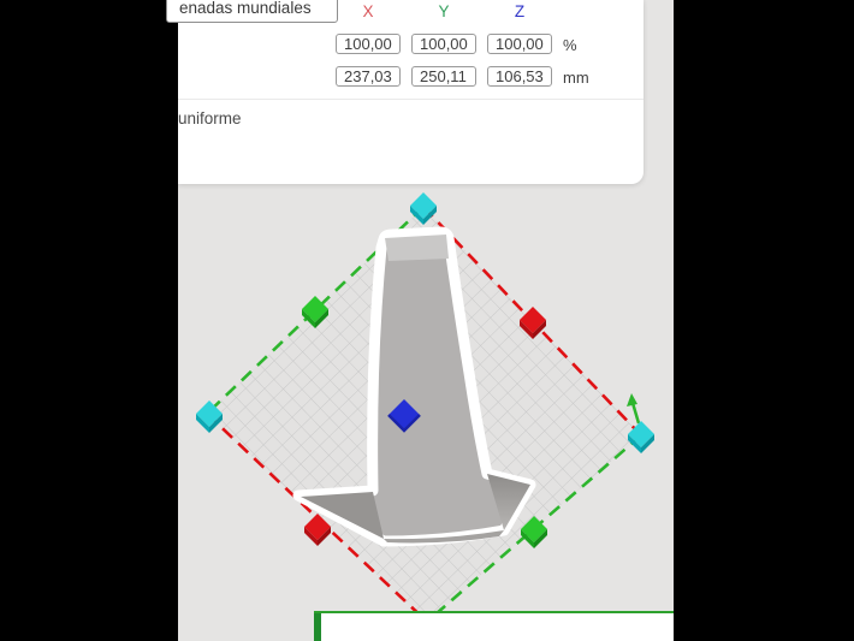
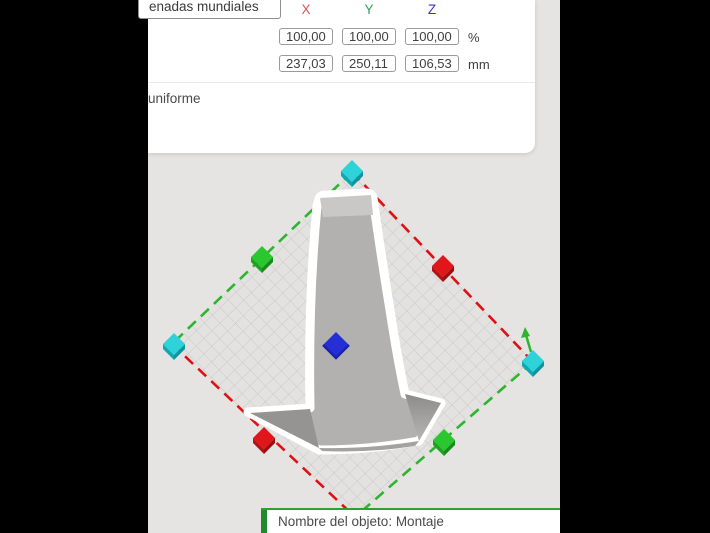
  enadas mundiales
  X
  Y
  Z
  100,00
  100,00
  100,00
  %
  237,03
  250,11
  106,53
  mm
  uniforme
+ Nombre del objeto: Montaje
